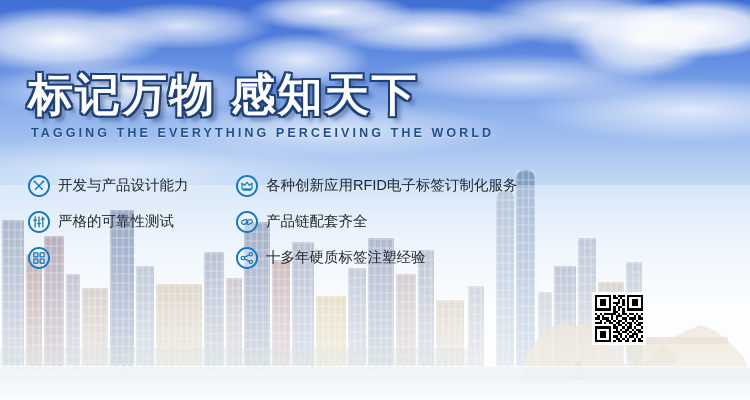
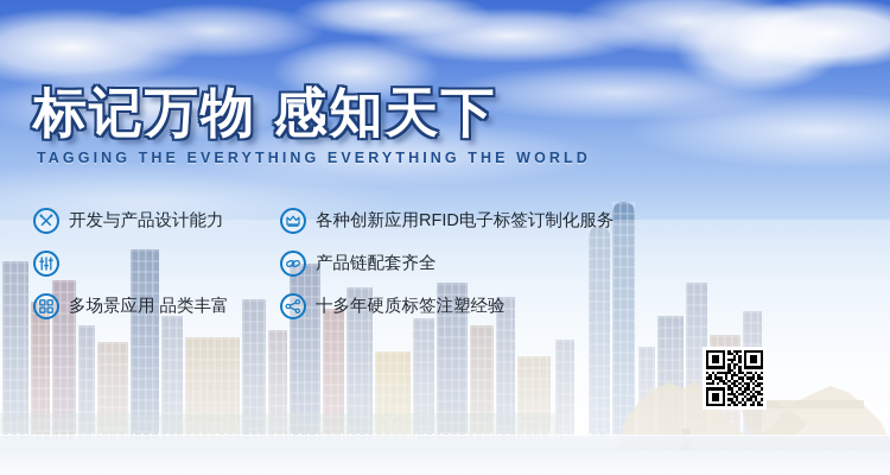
  标记万物 感知天下
- TAGGING THE EVERYTHING PERCEIVING THE WORLD
+ TAGGING THE EVERYTHING EVERYTHING THE WORLD
  开发与产品设计能力
  各种创新应用RFID电子标签订制化服务
- 严格的可靠性测试
  产品链配套齐全
+ 多场景应用 品类丰富
  十多年硬质标签注塑经验
